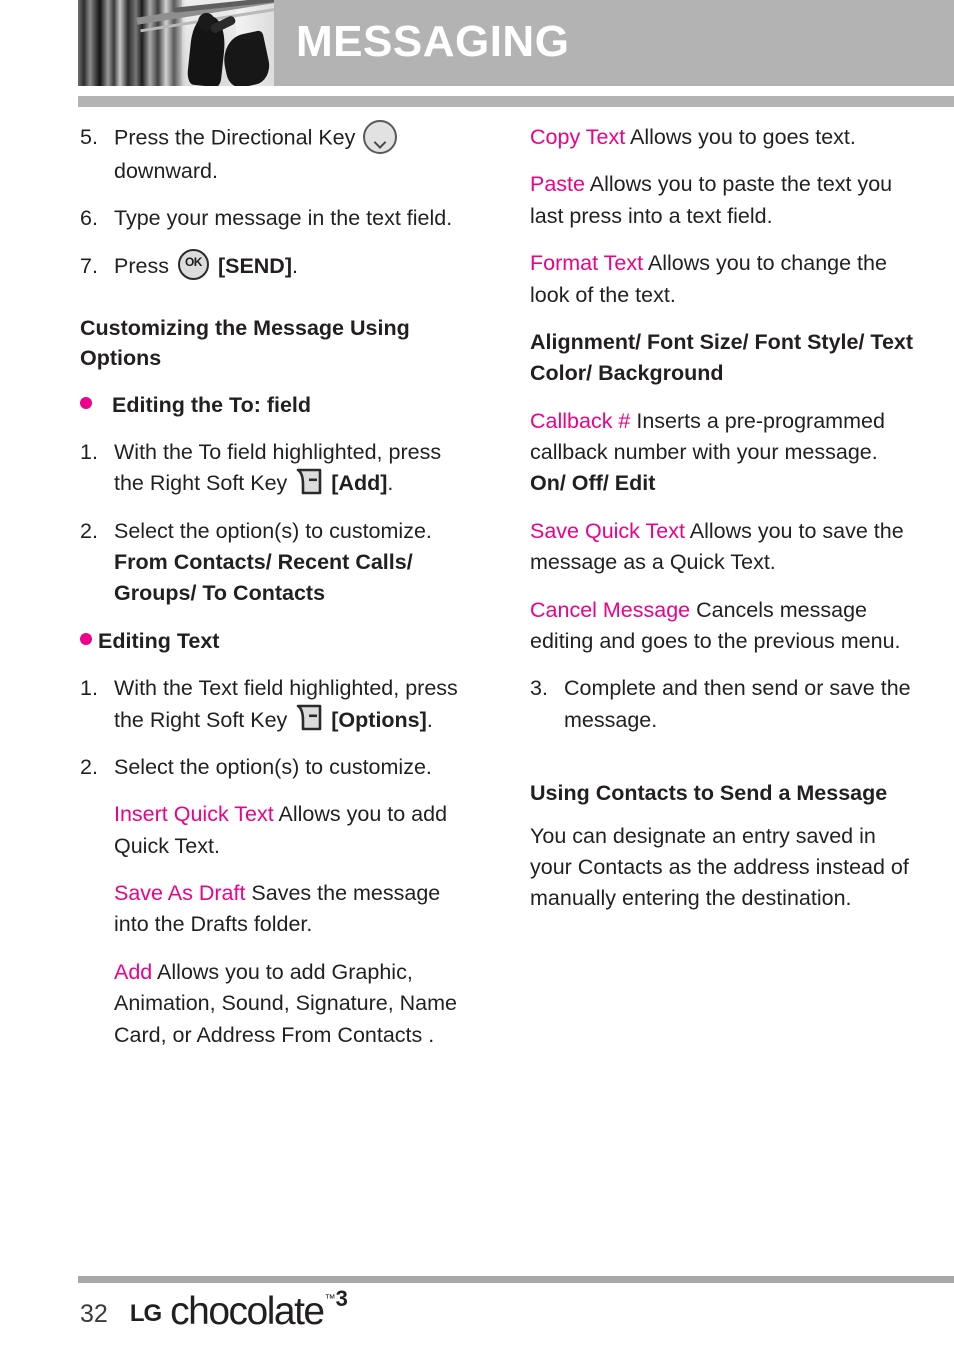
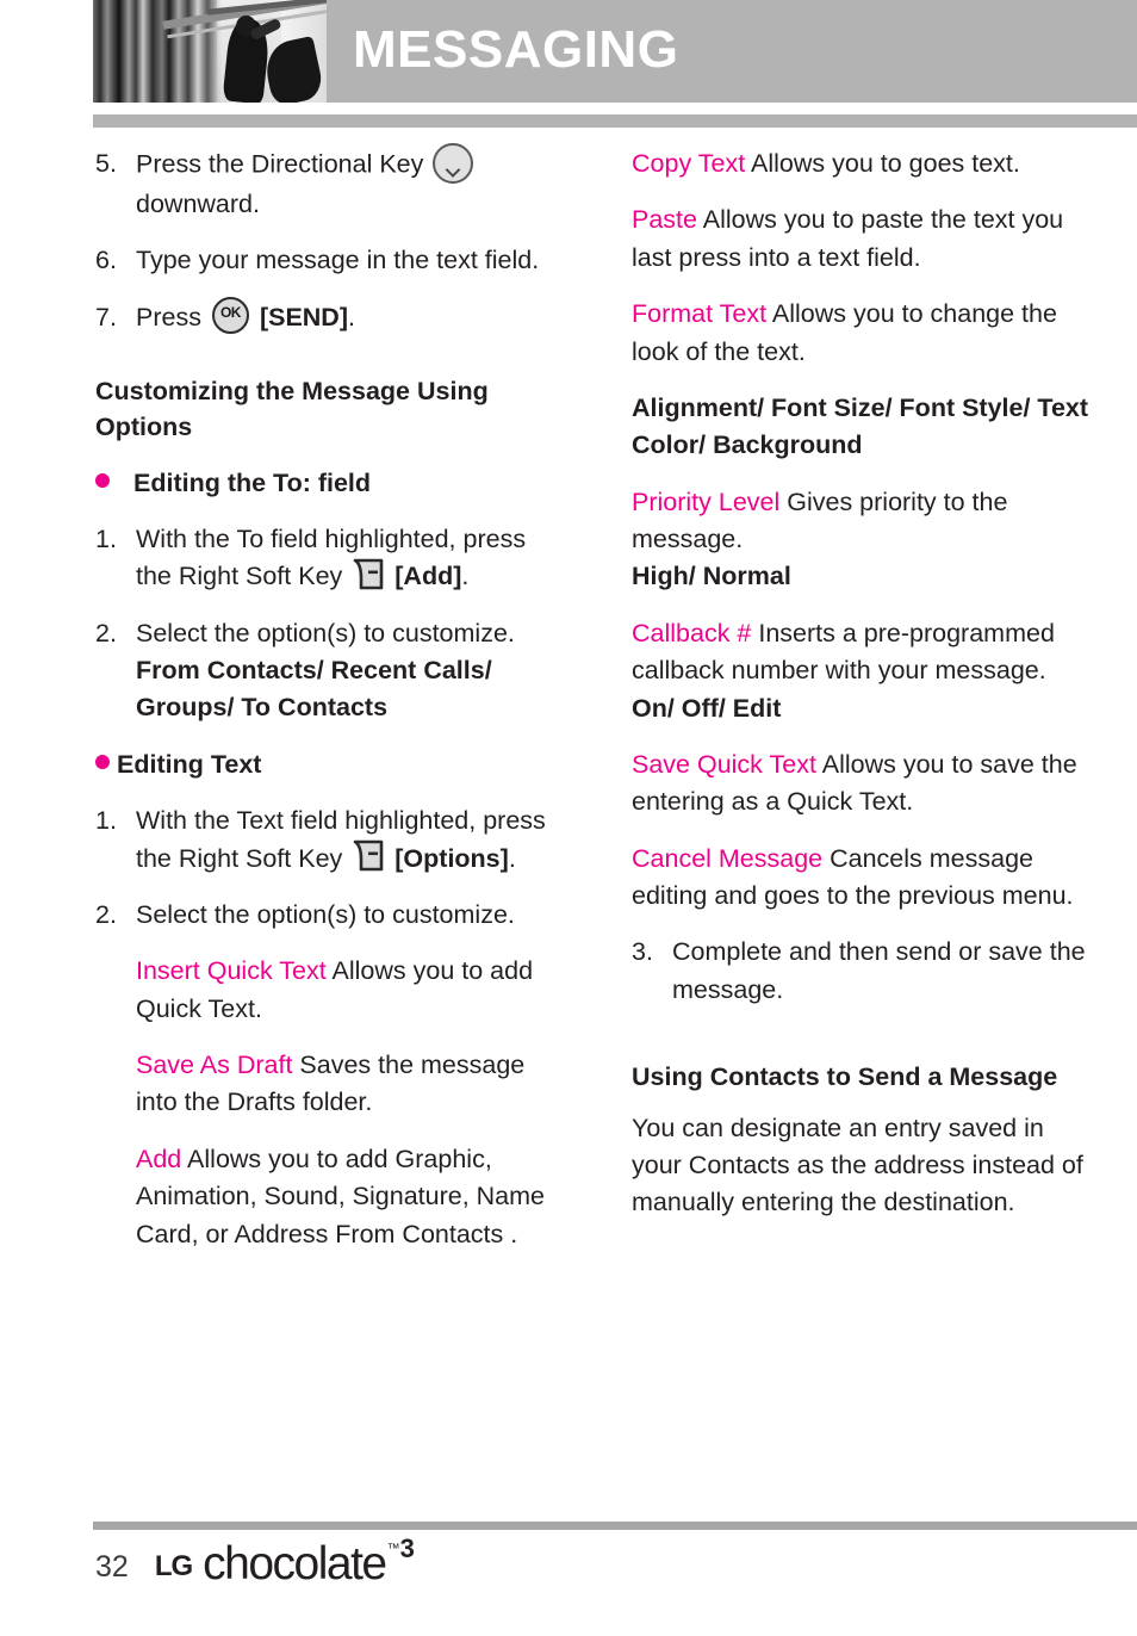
  MESSAGING
  5.
  Press the Directional Key downward.
  6.
  Type your message in the text field.
  7.
  Press OK [SEND].
  Customizing the Message Using Options
  Editing the To: field
  1.
  With the To field highlighted, press the Right Soft Key [Add].
  2.
  Select the option(s) to customize.
  From Contacts/ Recent Calls/ Groups/ To Contacts
  Editing Text
  1.
  With the Text field highlighted, press the Right Soft Key [Options].
  2.
  Select the option(s) to customize.
  Insert Quick Text Allows you to add Quick Text.
  Save As Draft Saves the message into the Drafts folder.
  Add Allows you to add Graphic, Animation, Sound, Signature, Name Card, or Address From Contacts .
  Copy Text Allows you to goes text.
  Paste Allows you to paste the text you last press into a text field.
  Format Text Allows you to change the look of the text.
  Alignment/ Font Size/ Font Style/ Text Color/ Background
+ Priority Level Gives priority to the message.
+ High/ Normal
  Callback # Inserts a pre-programmed callback number with your message.
  On/ Off/ Edit
- Save Quick Text Allows you to save the message as a Quick Text.
+ Save Quick Text Allows you to save the entering as a Quick Text.
  Cancel Message Cancels message editing and goes to the previous menu.
  3.
  Complete and then send or save the message.
  Using Contacts to Send a Message
  You can designate an entry saved in your Contacts as the address instead of manually entering the destination.
  32
  LG
  chocolate
  ™
  3
